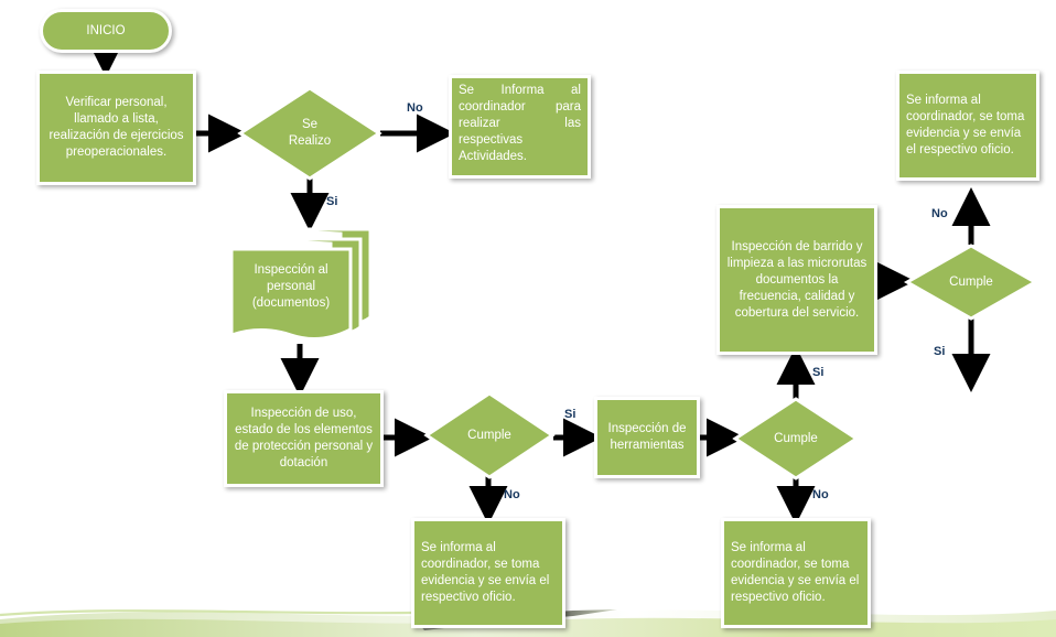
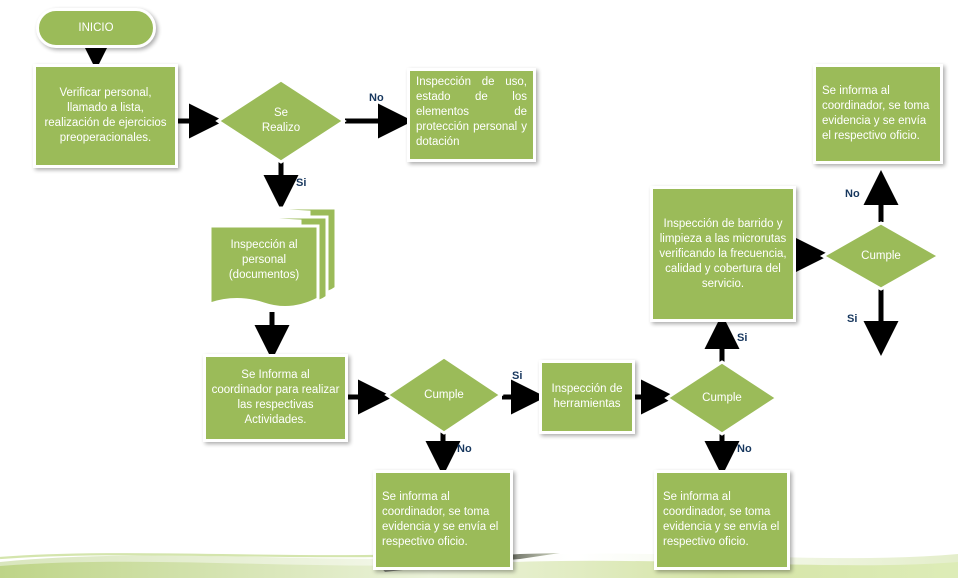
  No
  Si
  Si
  No
  Si
  No
  No
  Si
  INICIO
  Verificar personal, llamado a lista, realización de ejercicios preoperacionales.
  Se
  Realizo
- Se Informa al coordinador para realizar las respectivas Actividades.
+ Inspección de uso, estado de los elementos de protección personal y dotación
  Inspección al personal (documentos)
- Inspección de uso, estado de los elementos de protección personal y dotación
+ Se Informa al coordinador para realizar las respectivas Actividades.
  Cumple
  Se informa al coordinador, se toma evidencia y se envía el respectivo oficio.
  Inspección de herramientas
  Cumple
  Se informa al coordinador, se toma evidencia y se envía el respectivo oficio.
- Inspección de barrido y limpieza a las microrutas documentos la frecuencia, calidad y cobertura del servicio.
+ Inspección de barrido y limpieza a las microrutas verificando la frecuencia, calidad y cobertura del servicio.
  Cumple
  Se informa al coordinador, se toma evidencia y se envía el respectivo oficio.
